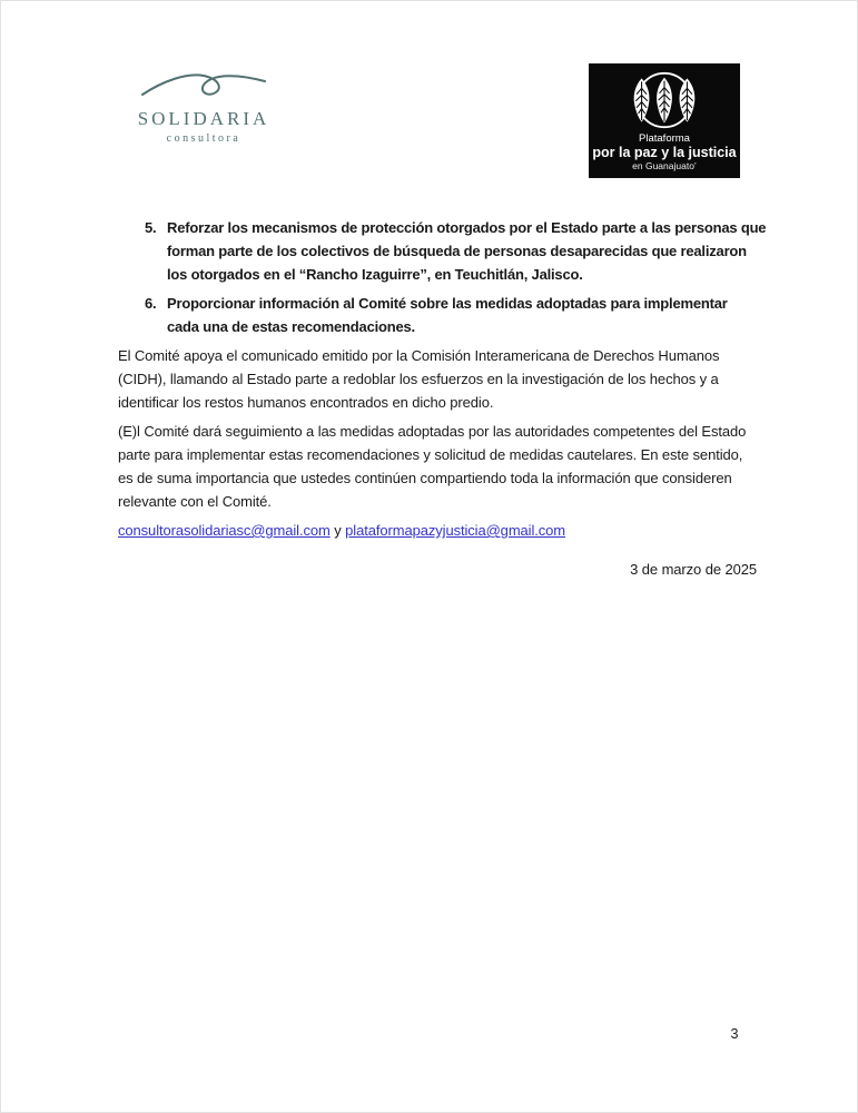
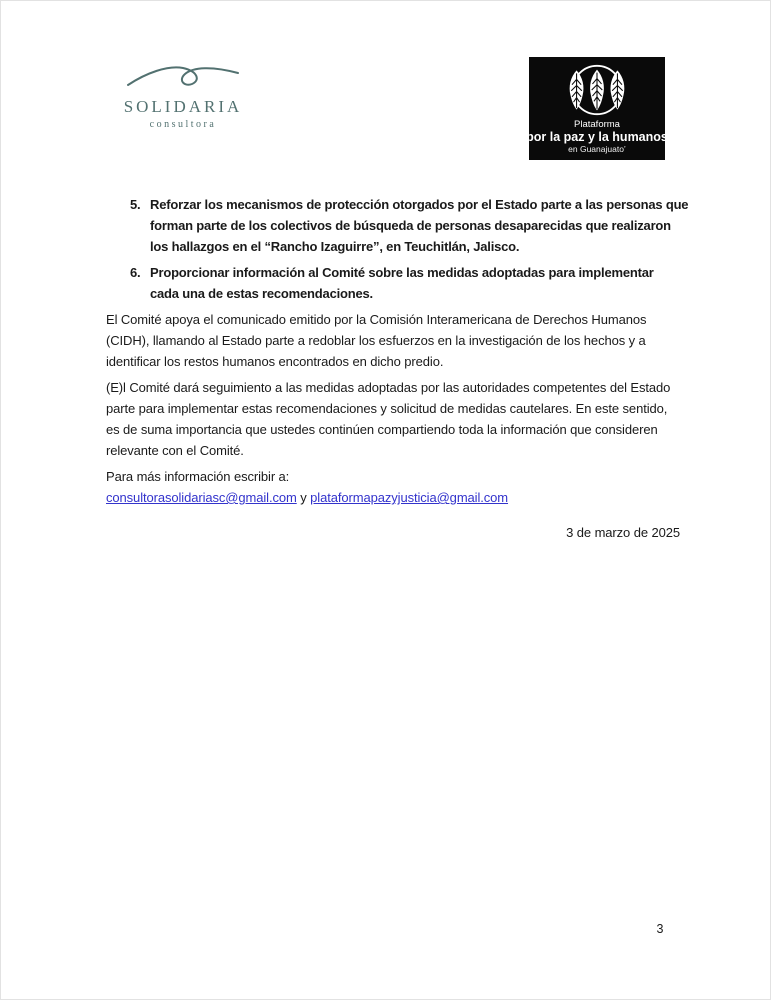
  SOLIDARIA
  consultora
  Plataforma
- por la paz y la justicia
+ por la paz y la humanos
  en Guanajuato’
  5.
  Reforzar los mecanismos de protección otorgados por el Estado parte a las personas que
  forman parte de los colectivos de búsqueda de personas desaparecidas que realizaron
- los otorgados en el “Rancho Izaguirre”, en Teuchitlán, Jalisco.
+ los hallazgos en el “Rancho Izaguirre”, en Teuchitlán, Jalisco.
  6.
  Proporcionar información al Comité sobre las medidas adoptadas para implementar
  cada una de estas recomendaciones.
  El Comité apoya el comunicado emitido por la Comisión Interamericana de Derechos Humanos
  (CIDH), llamando al Estado parte a redoblar los esfuerzos en la investigación de los hechos y a
  identificar los restos humanos encontrados en dicho predio.
  (E)l Comité dará seguimiento a las medidas adoptadas por las autoridades competentes del Estado
  parte para implementar estas recomendaciones y solicitud de medidas cautelares. En este sentido,
  es de suma importancia que ustedes continúen compartiendo toda la información que consideren
  relevante con el Comité.
+ Para más información escribir a:
  consultorasolidariasc@gmail.com y plataformapazyjusticia@gmail.com
  3 de marzo de 2025
  3
